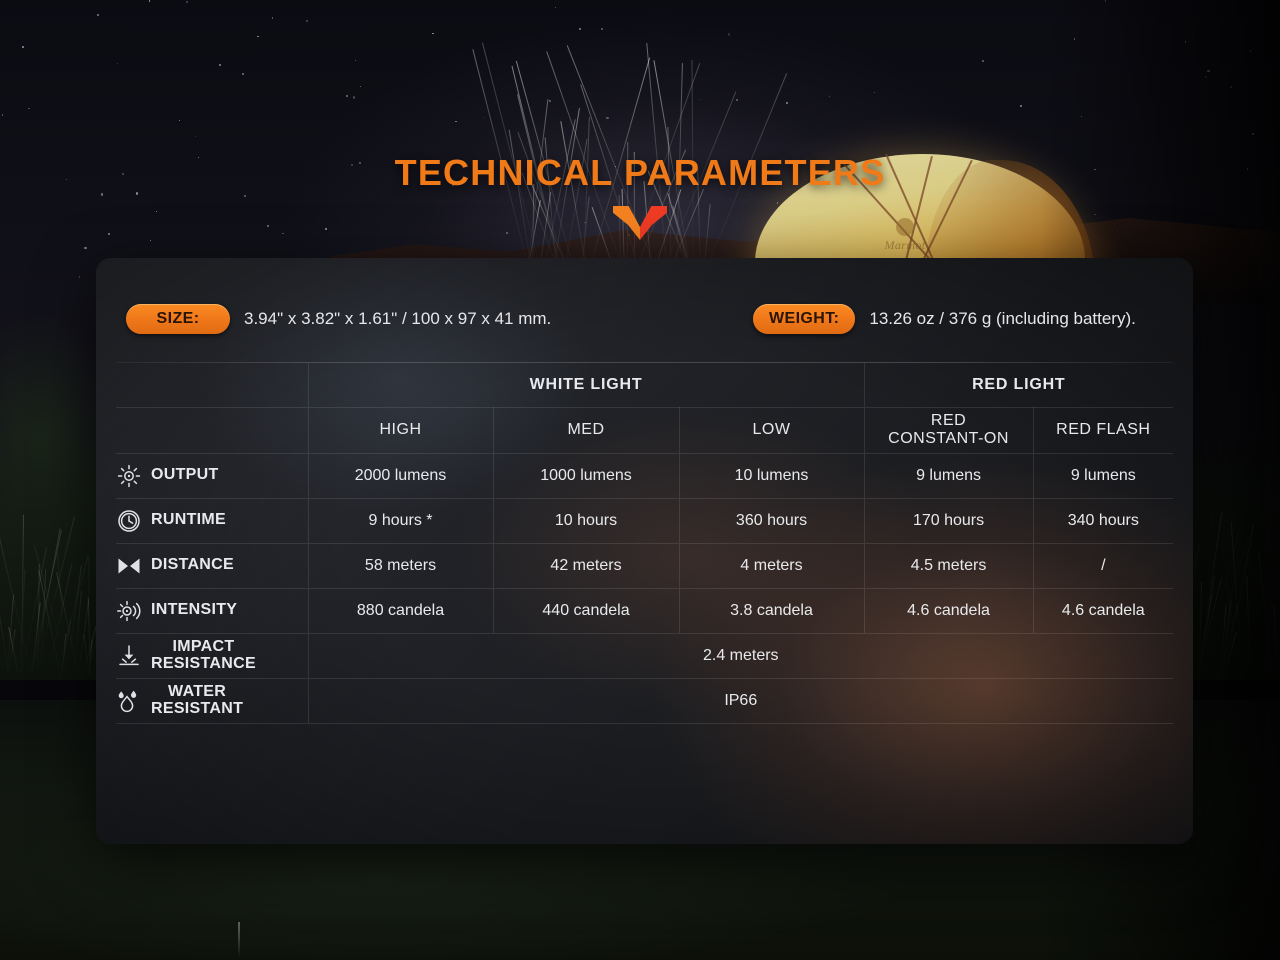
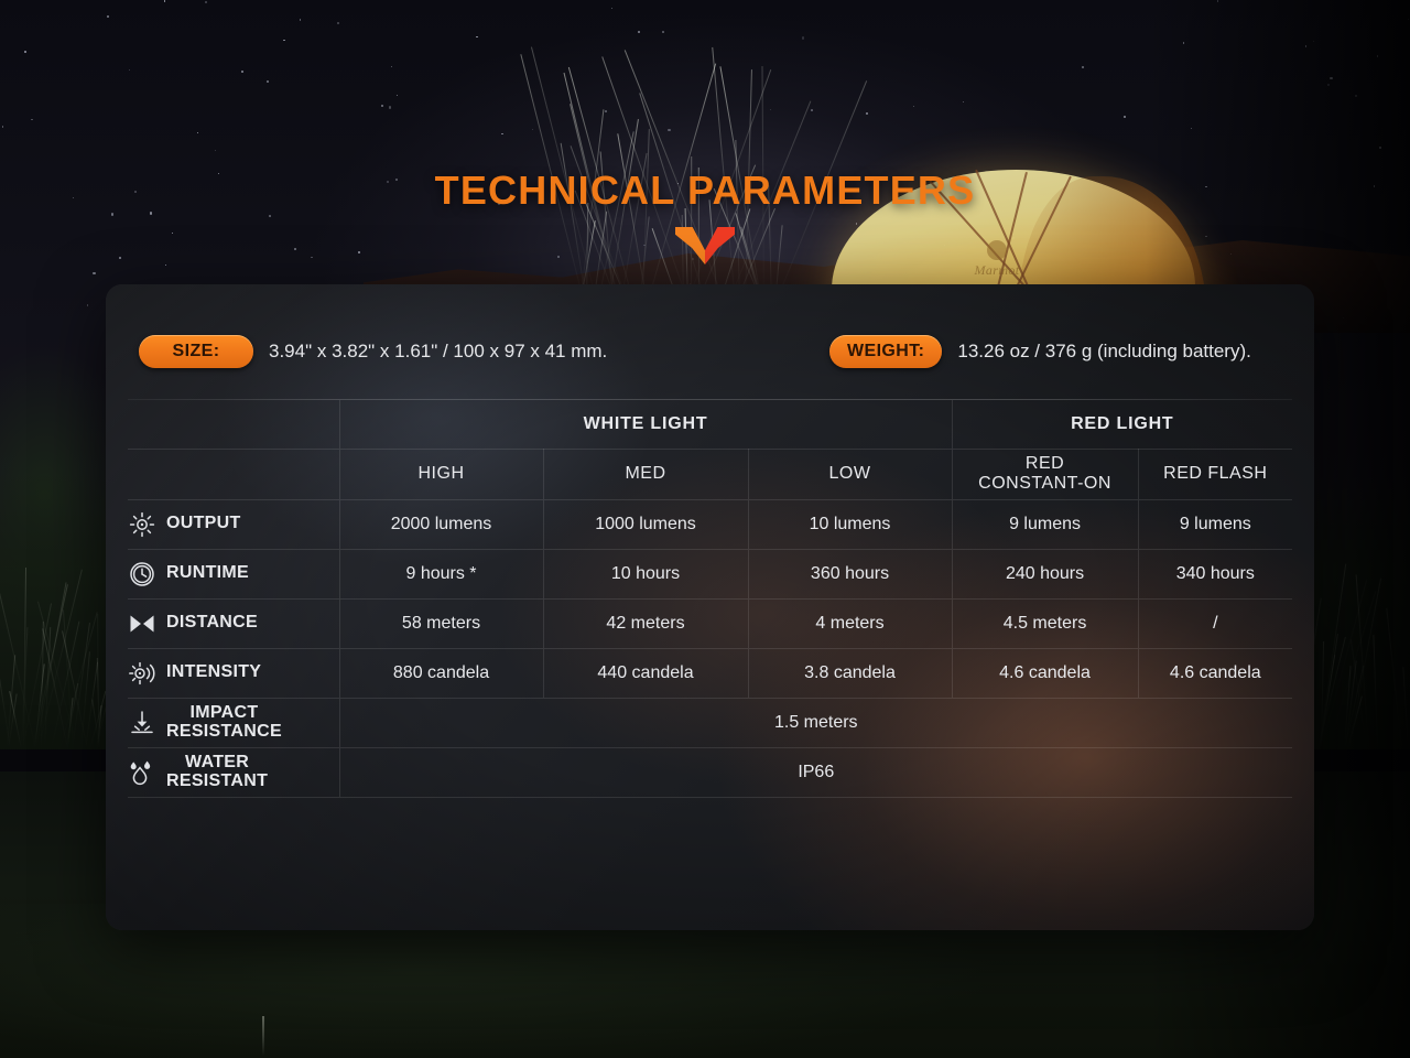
  Marmot
  TECHNICAL PARAMETERS
  SIZE:
  3.94" x 3.82" x 1.61" / 100 x 97 x 41 mm.
  WEIGHT:
  13.26 oz / 376 g (including battery).
  	WHITE LIGHT	RED LIGHT
  	HIGH	MED	LOW	RED CONSTANT-ON	RED FLASH
  OUTPUT	2000 lumens	1000 lumens	10 lumens	9 lumens	9 lumens
- RUNTIME	9 hours *	10 hours	360 hours	170 hours	340 hours
+ RUNTIME	9 hours *	10 hours	360 hours	240 hours	340 hours
  DISTANCE	58 meters	42 meters	4 meters	4.5 meters	/
  INTENSITY	880 candela	440 candela	3.8 candela	4.6 candela	4.6 candela
- IMPACTRESISTANCE	2.4 meters
+ IMPACTRESISTANCE	1.5 meters
  WATERRESISTANT	IP66
